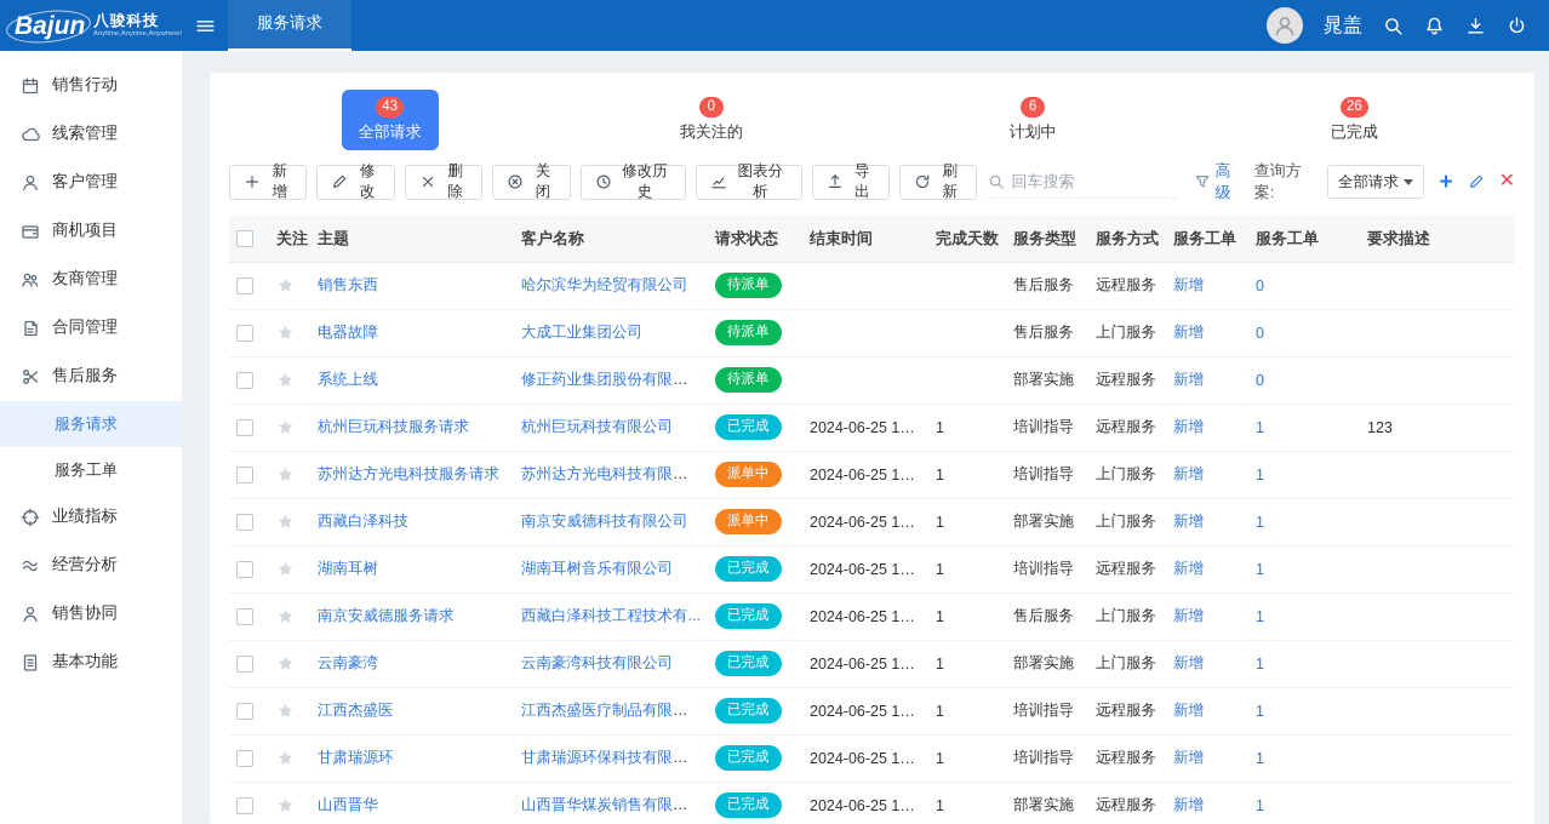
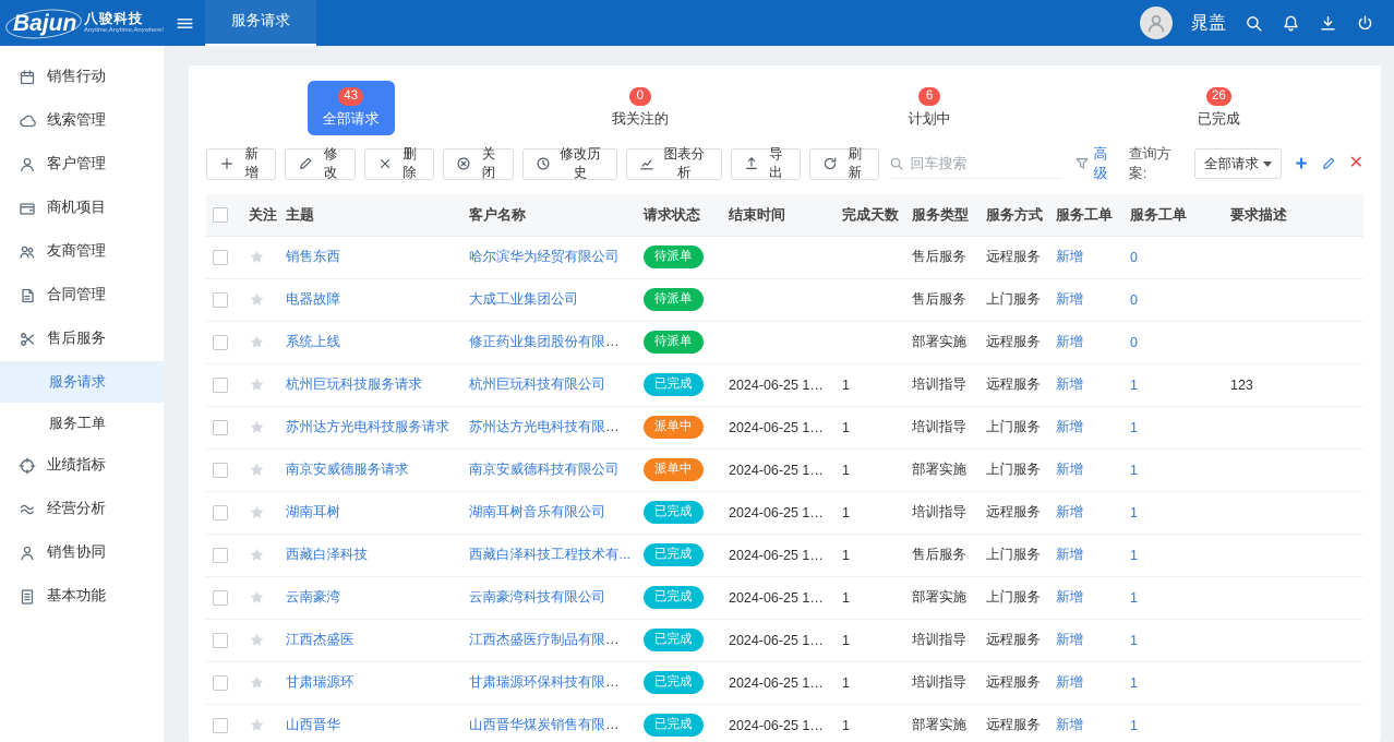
  Bajun
  八骏科技
  服务请求
  晁盖
  销售行动
  线索管理
  客户管理
  商机项目
  友商管理
  合同管理
  售后服务
  服务请求
  服务工单
  业绩指标
  经营分析
  销售协同
  基本功能
  43
  全部请求
  0
  我关注的
  6
  计划中
  26
  已完成
  新增
  修改
  删除
  关闭
  修改历史
  图表分析
  导出
  刷新
  回车搜索
  高级
  查询方案:
  全部请求
  +
  ✕
  	关注	主题	客户名称	请求状态	结束时间	完成天数	服务类型	服务方式	服务工单	服务工单	要求描述
  		销售东西	哈尔滨华为经贸有限公司	待派单			售后服务	远程服务	新增	0
  		电器故障	大成工业集团公司	待派单			售后服务	上门服务	新增	0
  		系统上线	修正药业集团股份有限公司	待派单			部署实施	远程服务	新增	0
  		杭州巨玩科技服务请求	杭州巨玩科技有限公司	已完成	2024-06-25 17:25	1	培训指导	远程服务	新增	1	123
  		苏州达方光电科技服务请求	苏州达方光电科技有限公司	派单中	2024-06-25 17:24	1	培训指导	上门服务	新增	1
- 		西藏白泽科技	南京安威德科技有限公司	派单中	2024-06-25 17:24	1	部署实施	上门服务	新增	1
+ 		南京安威德服务请求	南京安威德科技有限公司	派单中	2024-06-25 17:24	1	部署实施	上门服务	新增	1
  		湖南耳树	湖南耳树音乐有限公司	已完成	2024-06-25 17:19	1	培训指导	远程服务	新增	1
- 		南京安威德服务请求	西藏白泽科技工程技术有...	已完成	2024-06-25 17:19	1	售后服务	上门服务	新增	1
+ 		西藏白泽科技	西藏白泽科技工程技术有...	已完成	2024-06-25 17:19	1	售后服务	上门服务	新增	1
  		云南豪湾	云南豪湾科技有限公司	已完成	2024-06-25 17:19	1	部署实施	上门服务	新增	1
  		江西杰盛医	江西杰盛医疗制品有限公司	已完成	2024-06-25 17:19	1	培训指导	远程服务	新增	1
  		甘肃瑞源环	甘肃瑞源环保科技有限公司	已完成	2024-06-25 17:01	1	培训指导	远程服务	新增	1
  		山西晋华	山西晋华煤炭销售有限公司	已完成	2024-06-25 17:02	1	部署实施	远程服务	新增	1
